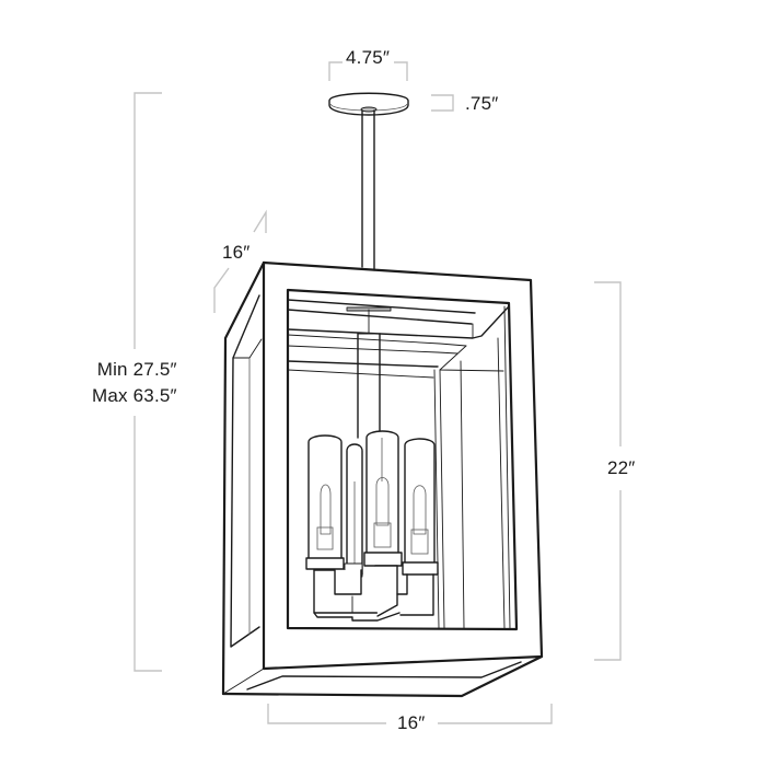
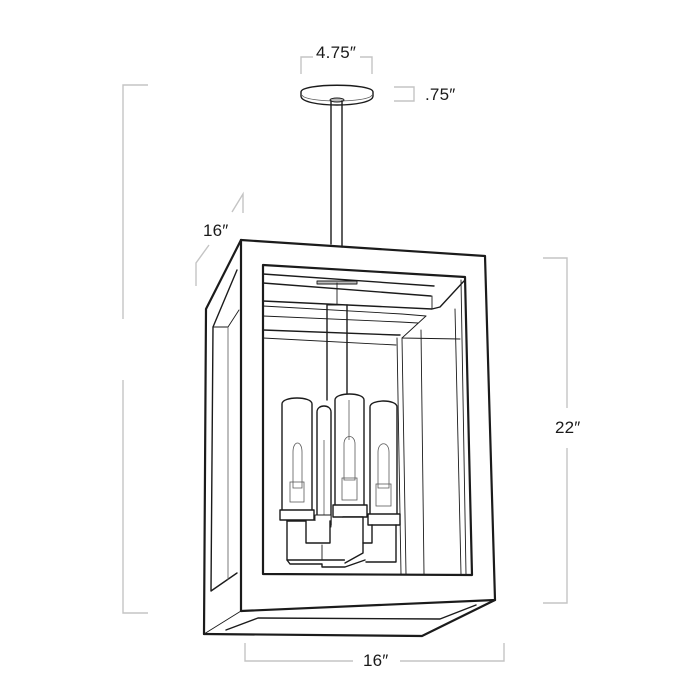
  4.75″
  .75″
  16″
- Min 27.5″
- Max 63.5″
  22″
  16″
